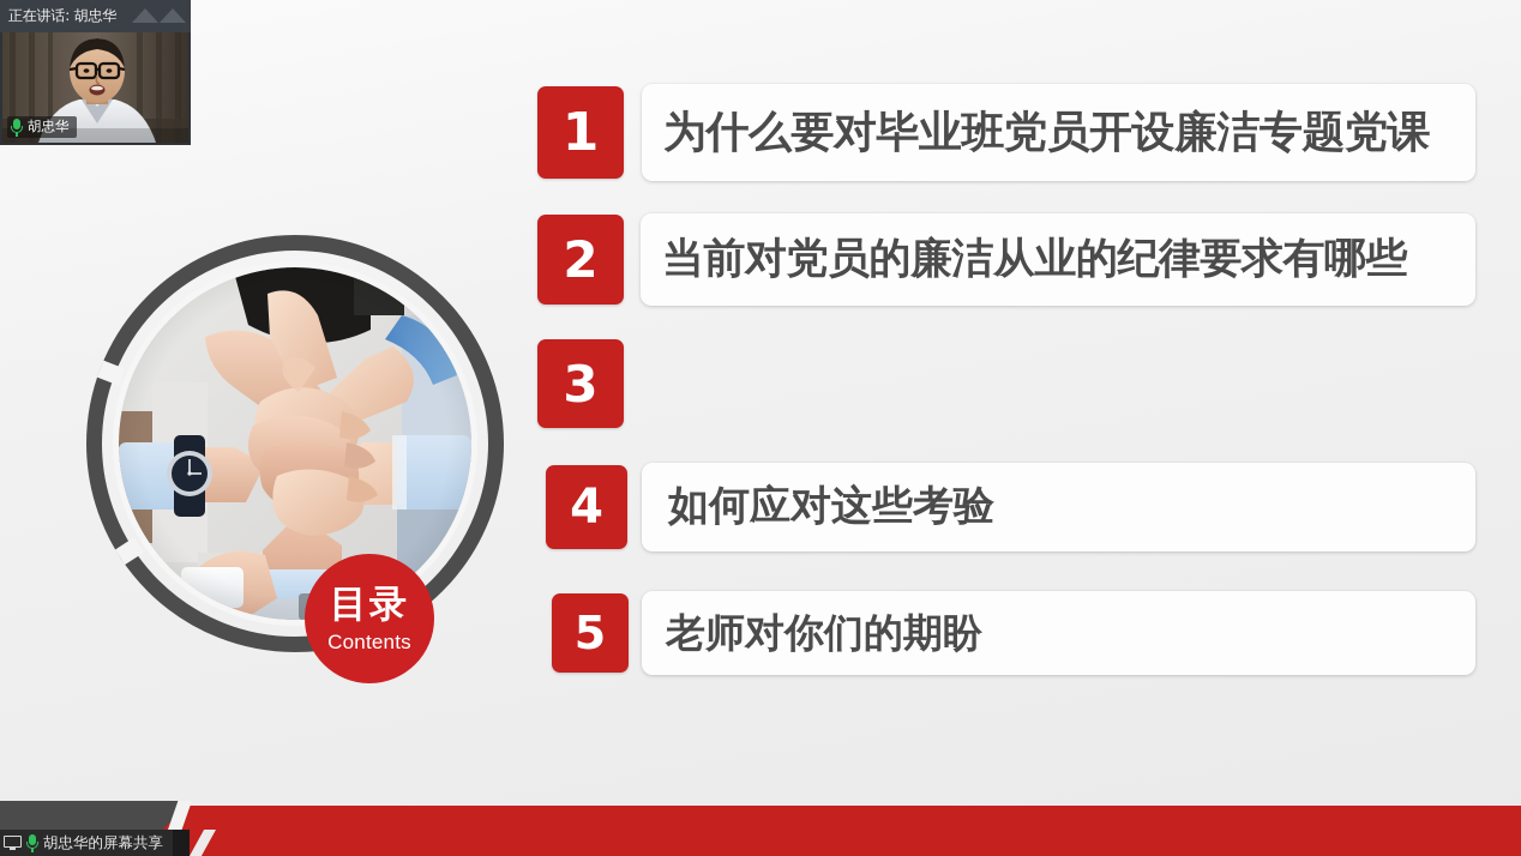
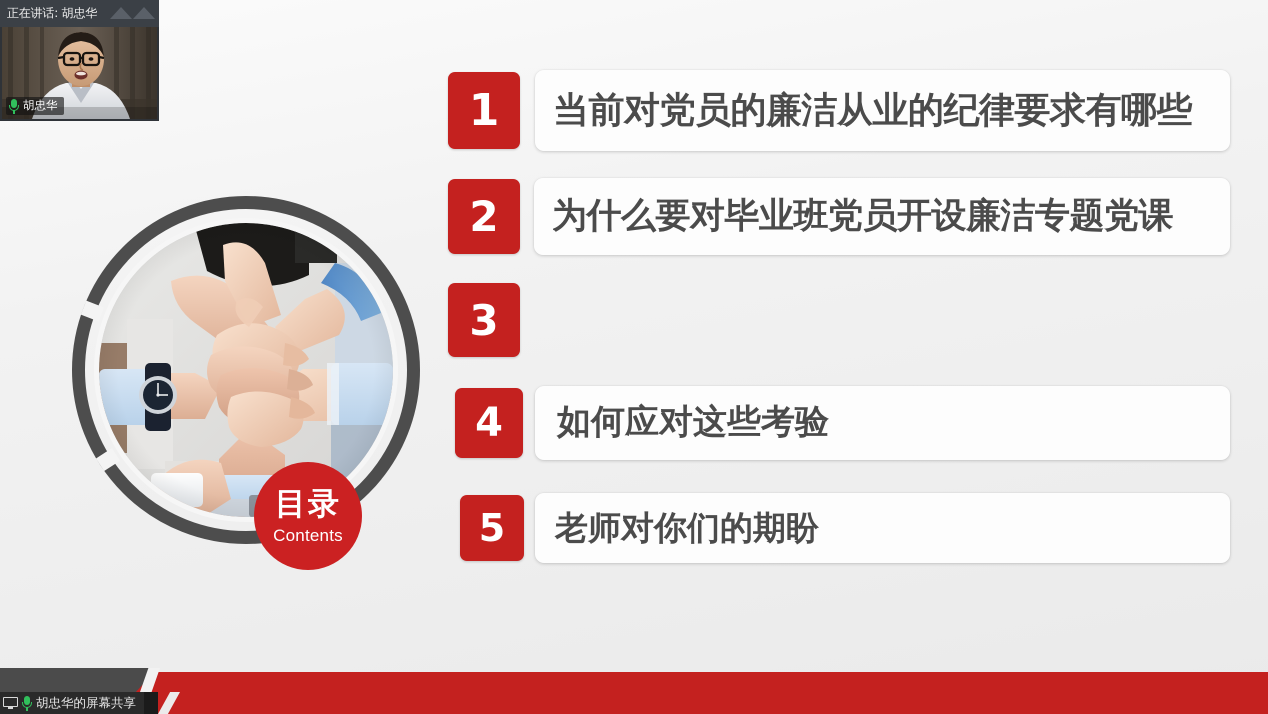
  目录
  Contents
  1
- 为什么要对毕业班党员开设廉洁专题党课
+ 当前对党员的廉洁从业的纪律要求有哪些
  2
- 当前对党员的廉洁从业的纪律要求有哪些
+ 为什么要对毕业班党员开设廉洁专题党课
  3
  4
  如何应对这些考验
  5
  老师对你们的期盼
  胡忠华的屏幕共享
  正在讲话: 胡忠华
  胡忠华
